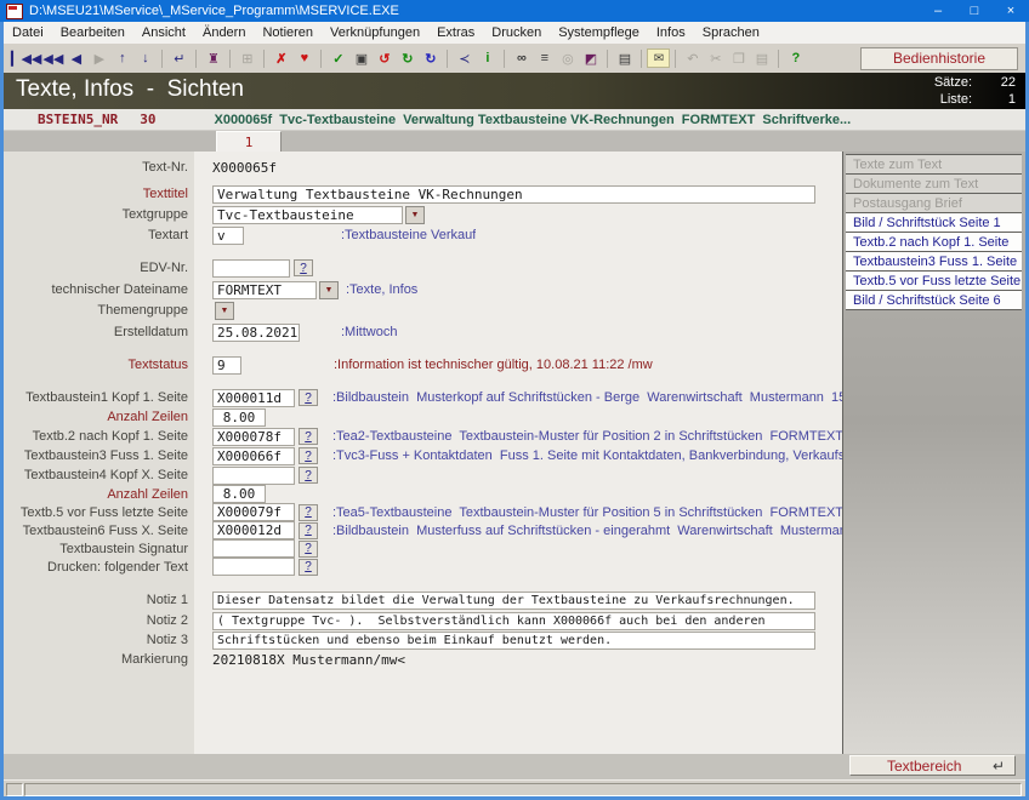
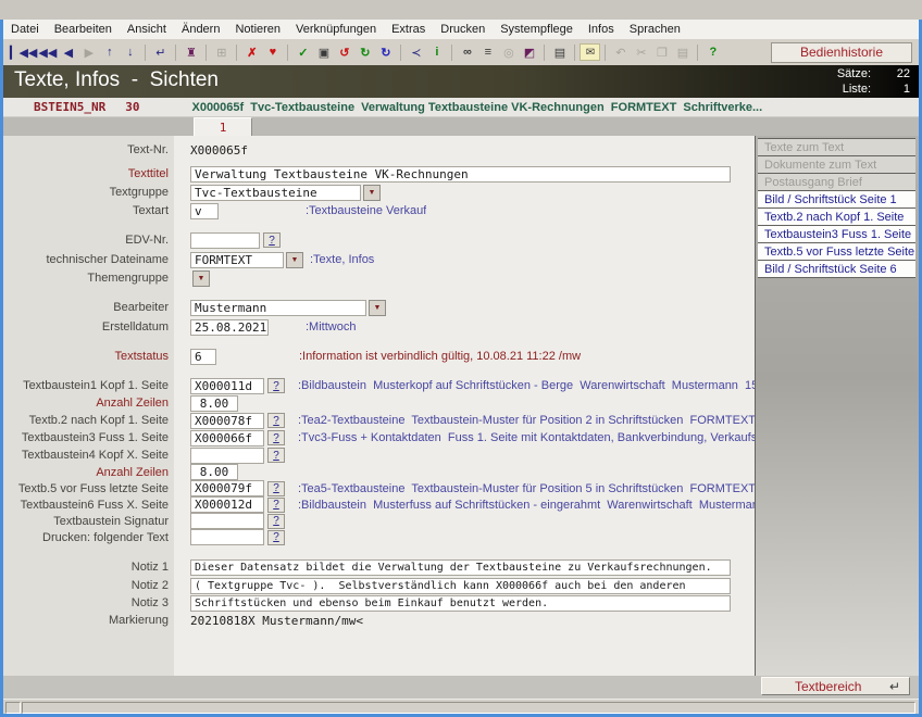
- D:\MSEU21\MService\_MService_Programm\MSERVICE.EXE
- –
- □
- ×
  Datei
  Bearbeiten
  Ansicht
  Ändern
  Notieren
  Verknüpfungen
  Extras
  Drucken
  Systempflege
  Infos
  Sprachen
  ▎◀◀
  ◀◀
  ◀
  ▶
  ↑
  ↓
  ↵
  ♜
  ⊞
  ✗
  ♥
  ✓
  ▣
  ↺
  ↻
  ↻
  ≺
  i
  ∞
  ≡
  ◎
  ◩
  ▤
  ✉
  ↶
  ✂
  ❐
  ▤
  ?
  Bedienhistorie
  Texte, Infos - Sichten
  Sätze:
  22
  Liste:
  1
  BSTEIN5_NR
  30
  X000065f Tvc-Textbausteine Verwaltung Textbausteine VK-Rechnungen FORMTEXT Schriftverke...
  1
  Text-Nr.
  X000065f
  Texttitel
  Verwaltung Textbausteine VK-Rechnungen
  Textgruppe
  Tvc-Textbausteine
  Textart
  v
  :Textbausteine Verkauf
  EDV-Nr.
  ?
  technischer Dateiname
  FORMTEXT
  :Texte, Infos
  Themengruppe
+ Bearbeiter
+ Mustermann
  Erstelldatum
  25.08.2021
  :Mittwoch
  Textstatus
- 9
+ 6
- :Information ist technischer gültig, 10.08.21 11:22 /mw
+ :Information ist verbindlich gültig, 10.08.21 11:22 /mw
  Textbaustein1 Kopf 1. Seite
  X000011d
  ?
  :Bildbaustein Musterkopf auf Schriftstücken - Berge Warenwirtschaft Mustermann 1
  Anzahl Zeilen
  8.00
  Textb.2 nach Kopf 1. Seite
  X000078f
  ?
  :Tea2-Textbausteine Textbaustein-Muster für Position 2 in Schriftstücken FORMTEXT
  Textbaustein3 Fuss 1. Seite
  X000066f
  ?
  :Tvc3-Fuss + Kontaktdaten Fuss 1. Seite mit Kontaktdaten, Bankverbindung, Verkauf
  Textbaustein4 Kopf X. Seite
  ?
  Anzahl Zeilen
  8.00
  Textb.5 vor Fuss letzte Seite
  X000079f
  ?
  :Tea5-Textbausteine Textbaustein-Muster für Position 5 in Schriftstücken FORMTEXT
  Textbaustein6 Fuss X. Seite
  X000012d
  ?
  :Bildbaustein Musterfuss auf Schriftstücken - eingerahmt Warenwirtschaft Musterma
  Textbaustein Signatur
  ?
  Drucken: folgender Text
  ?
  Notiz 1
  Dieser Datensatz bildet die Verwaltung der Textbausteine zu Verkaufsrechnungen.
  Notiz 2
  ( Textgruppe Tvc- ). Selbstverständlich kann X000066f auch bei den anderen
  Notiz 3
  Schriftstücken und ebenso beim Einkauf benutzt werden.
  Markierung
  20210818X Mustermann/mw<
  Texte zum Text
  Dokumente zum Text
  Postausgang Brief
  Bild / Schriftstück Seite 1
  Textb.2 nach Kopf 1. Seite
  Textbaustein3 Fuss 1. Seite
  Textb.5 vor Fuss letzte Seite
  Bild / Schriftstück Seite 6
  Textbereich
  ↵
